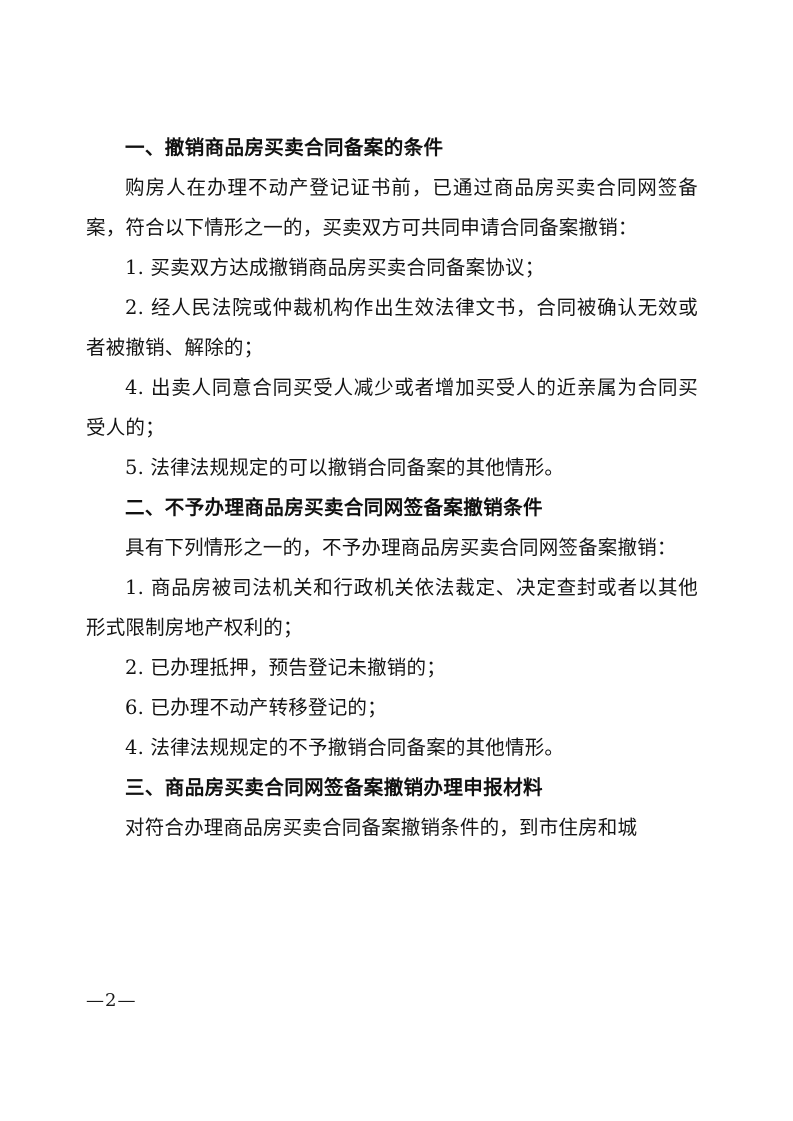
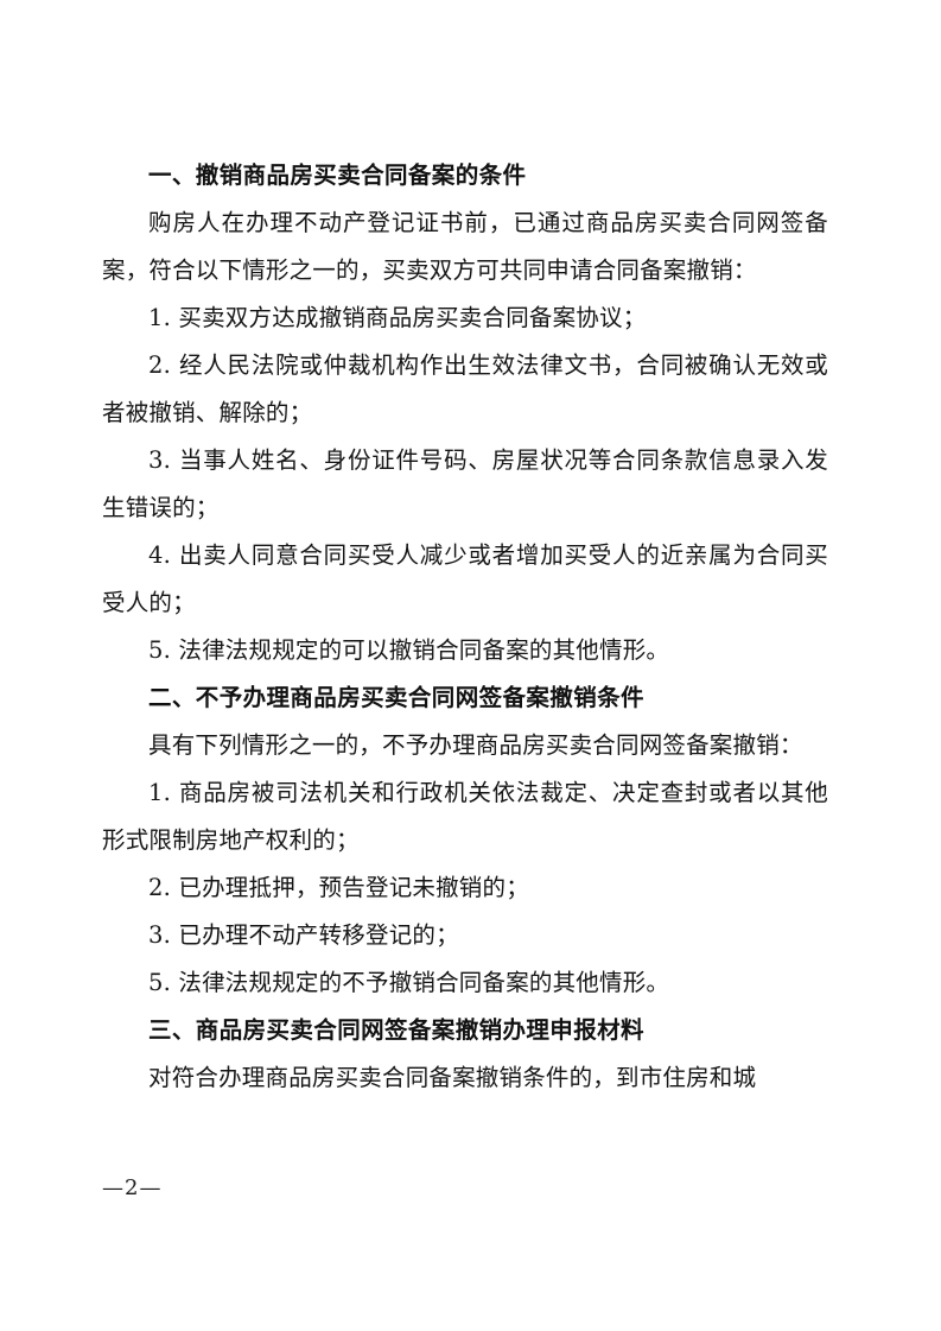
  一、撤销商品房买卖合同备案的条件
  购房人在办理不动产登记证书前，已通过商品房买卖合同网签备案，符合以下情形之一的，买卖双方可共同申请合同备案撤销：
  1. 买卖双方达成撤销商品房买卖合同备案协议；
  2. 经人民法院或仲裁机构作出生效法律文书，合同被确认无效或者被撤销、解除的；
+ 3. 当事人姓名、身份证件号码、房屋状况等合同条款信息录入发生错误的；
  4. 出卖人同意合同买受人减少或者增加买受人的近亲属为合同买受人的；
  5. 法律法规规定的可以撤销合同备案的其他情形。
  二、不予办理商品房买卖合同网签备案撤销条件
  具有下列情形之一的，不予办理商品房买卖合同网签备案撤销：
  1. 商品房被司法机关和行政机关依法裁定、决定查封或者以其他形式限制房地产权利的；
  2. 已办理抵押，预告登记未撤销的；
- 6. 已办理不动产转移登记的；
+ 3. 已办理不动产转移登记的；
- 4. 法律法规规定的不予撤销合同备案的其他情形。
+ 5. 法律法规规定的不予撤销合同备案的其他情形。
  三、商品房买卖合同网签备案撤销办理申报材料
  对符合办理商品房买卖合同备案撤销条件的，到市住房和城
  —2—
